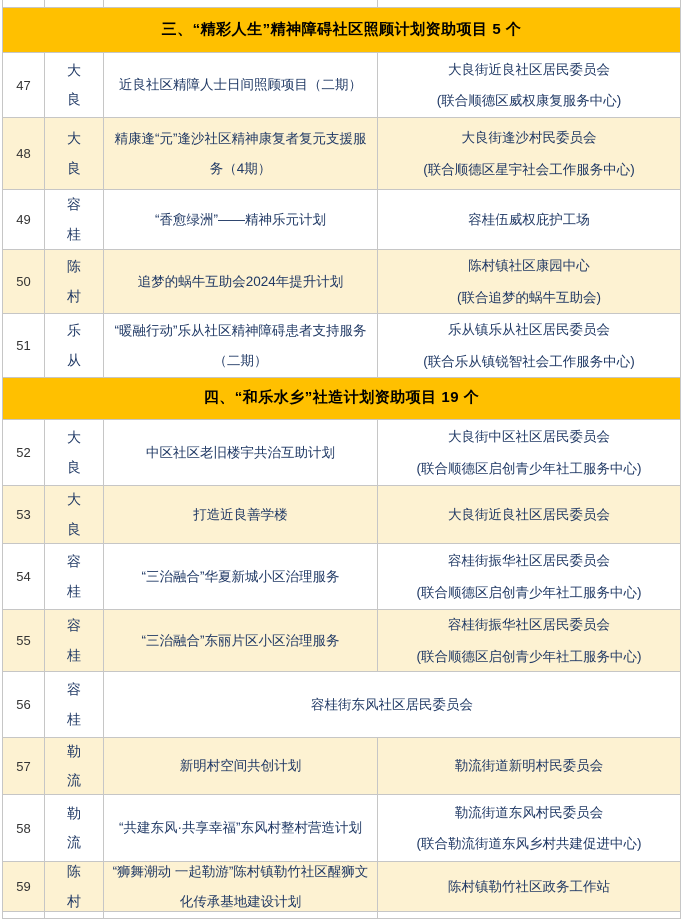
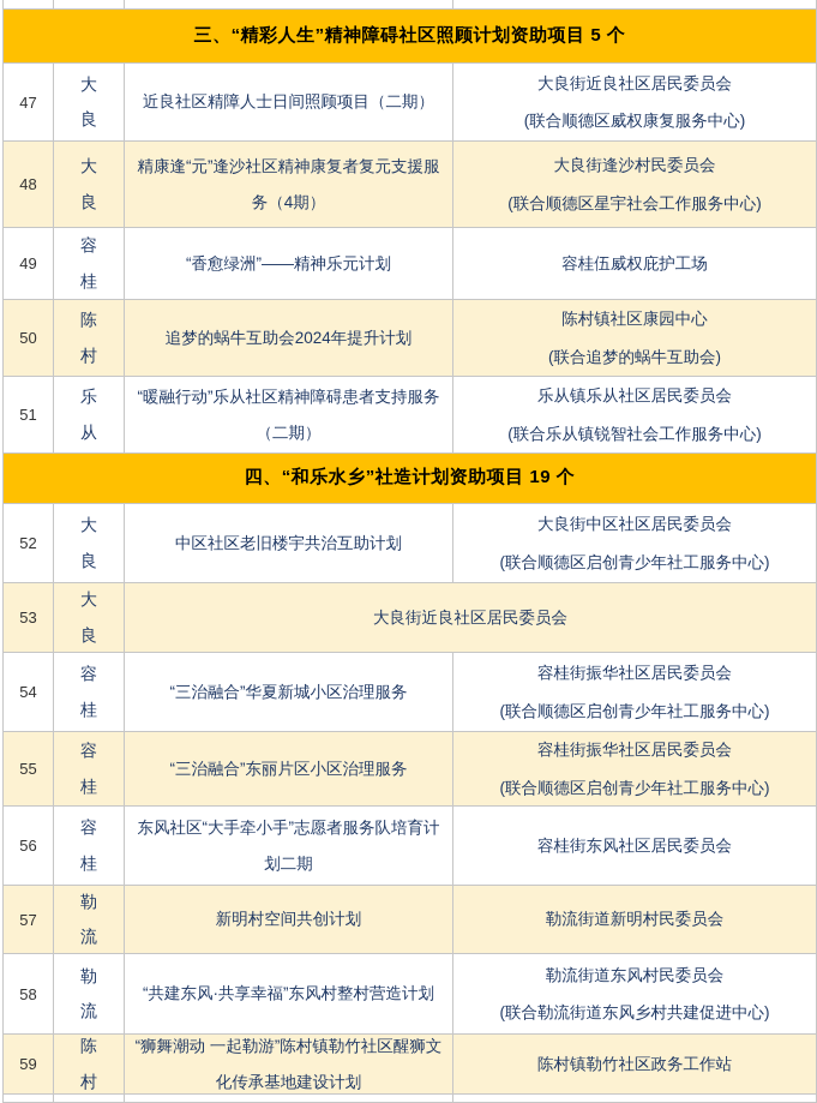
  三、“精彩人生”精神障碍社区照顾计划资助项目 5 个
  47
  大良
  近良社区精障人士日间照顾项目（二期）
  大良街近良社区居民委员会
  (联合顺德区威权康复服务中心)
  48
  大良
  精康逢“元”逢沙社区精神康复者复元支援服务（4期）
  大良街逢沙村民委员会
  (联合顺德区星宇社会工作服务中心)
  49
  容桂
  “香愈绿洲”——精神乐元计划
  容桂伍威权庇护工场
  50
  陈村
  追梦的蜗牛互助会2024年提升计划
  陈村镇社区康园中心
  (联合追梦的蜗牛互助会)
  51
  乐从
  “暖融行动”乐从社区精神障碍患者支持服务（二期）
  乐从镇乐从社区居民委员会
  (联合乐从镇锐智社会工作服务中心)
  四、“和乐水乡”社造计划资助项目 19 个
  52
  大良
  中区社区老旧楼宇共治互助计划
  大良街中区社区居民委员会
  (联合顺德区启创青少年社工服务中心)
  53
  大良
- 打造近良善学楼
  大良街近良社区居民委员会
  54
  容桂
  “三治融合”华夏新城小区治理服务
  容桂街振华社区居民委员会
  (联合顺德区启创青少年社工服务中心)
  55
  容桂
  “三治融合”东丽片区小区治理服务
  容桂街振华社区居民委员会
  (联合顺德区启创青少年社工服务中心)
  56
  容桂
+ 东风社区“大手牵小手”志愿者服务队培育计划二期
  容桂街东风社区居民委员会
  57
  勒流
  新明村空间共创计划
  勒流街道新明村民委员会
  58
  勒流
  “共建东风·共享幸福”东风村整村营造计划
  勒流街道东风村民委员会
  (联合勒流街道东风乡村共建促进中心)
  59
  陈村
  “狮舞潮动 一起勒游”陈村镇勒竹社区醒狮文化传承基地建设计划
  陈村镇勒竹社区政务工作站
